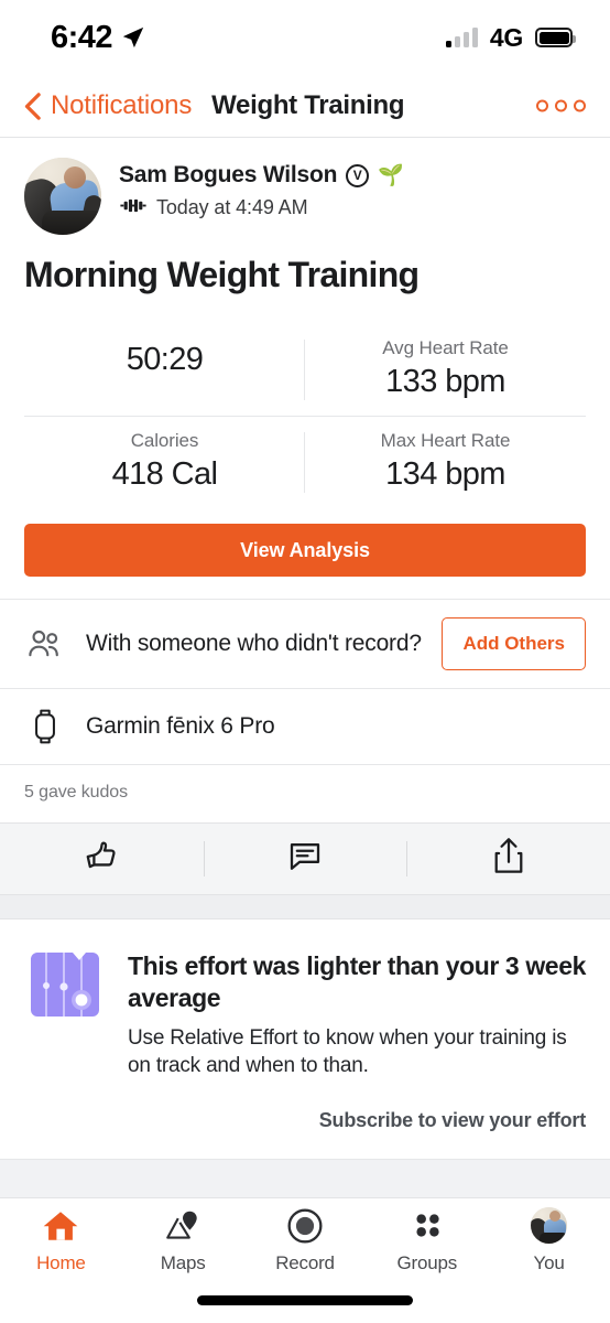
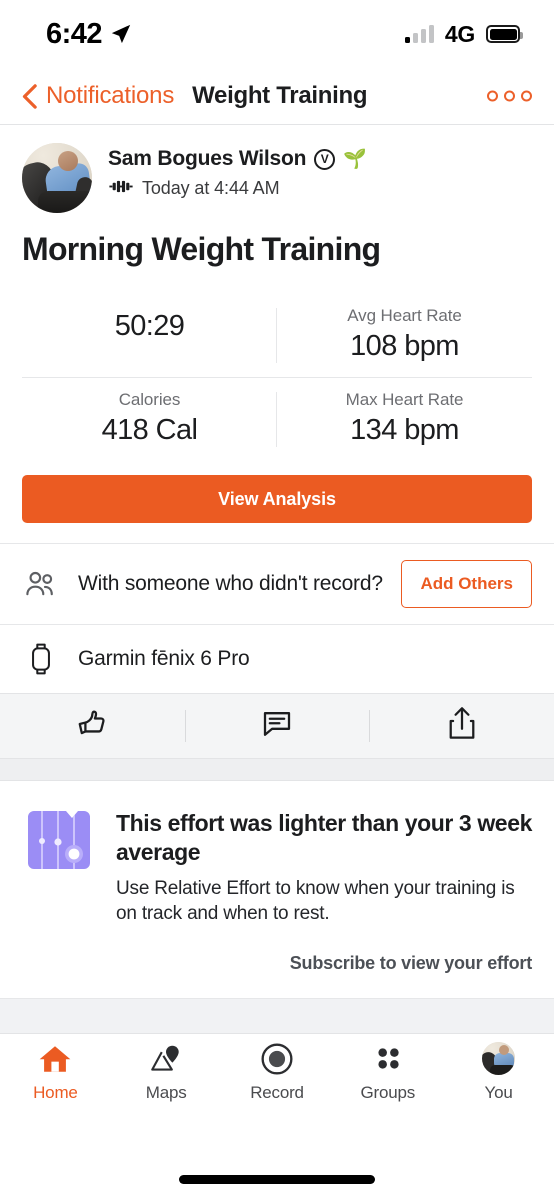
  6:42
  4G
  Notifications
  Weight Training
  Sam Bogues Wilson
  V
  🌱
- Today at 4:49 AM
+ Today at 4:44 AM
  Morning Weight Training
  50:29
  Avg Heart Rate
- 133 bpm
+ 108 bpm
  Calories
  418 Cal
  Max Heart Rate
  134 bpm
  View Analysis
  With someone who didn't record?
  Add Others
  Garmin fēnix 6 Pro
- 5 gave kudos
  This effort was lighter than your 3 week average
- Use Relative Effort to know when your training is on track and when to than.
+ Use Relative Effort to know when your training is on track and when to rest.
  Subscribe to view your effort
  Home
  Maps
  Record
  Groups
  You
